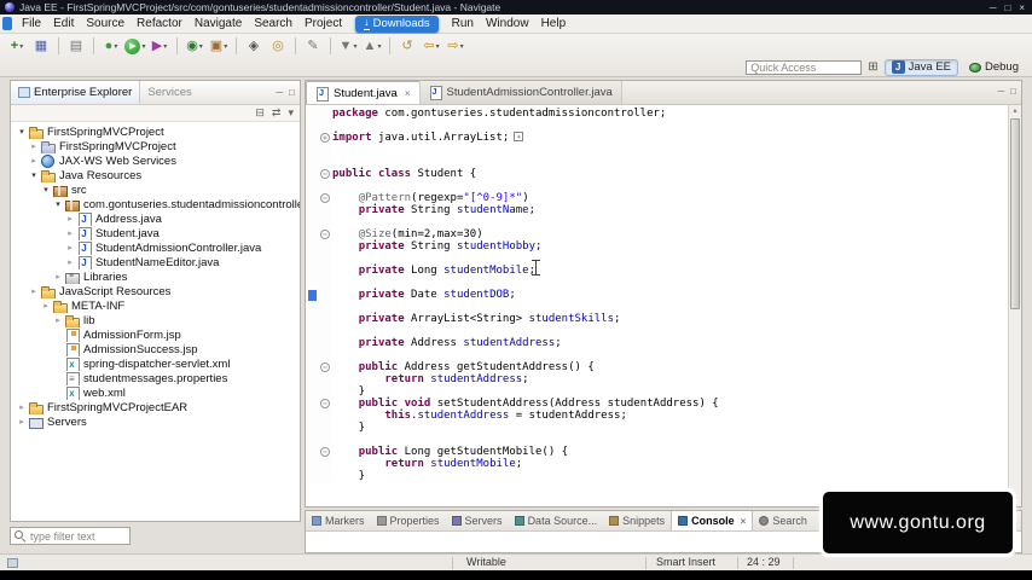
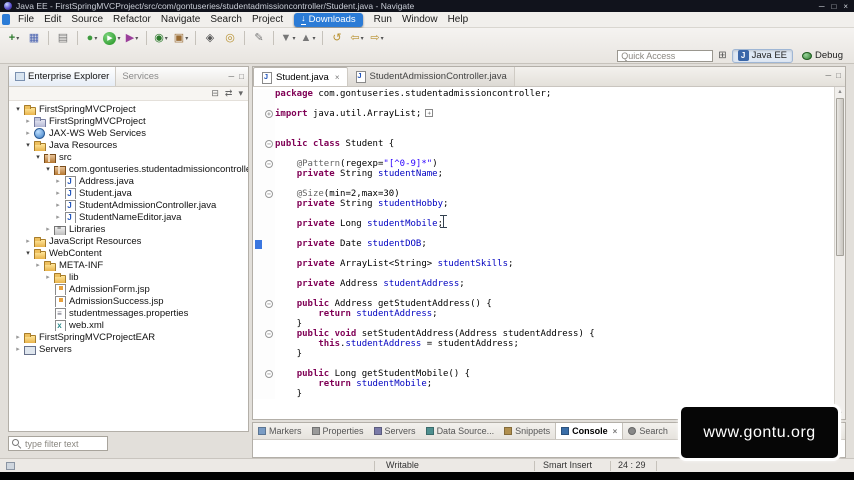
  Java EE - FirstSpringMVCProject/src/com/gontuseries/studentadmissioncontroller/Student.java - Navigate
  ─
  □
  ×
  File
  Edit
  Source
  Refactor
  Navigate
  Search
  Project
  ↓
  Downloads
  Run
  Window
  Help
  +
  ▦
  ▤
  ●
  ▶
  ◉
  ▣
  ◈
  ◎
  ✎
  ▼
  ▲
  ↺
  ⇦
  ⇨
  Quick Access
  ⊞
  Java EE
  Debug
  Enterprise Explorer
  Services
  ─
  □
  ⊟
  ⇄
  ▾
  FirstSpringMVCProject
  FirstSpringMVCProject
  JAX-WS Web Services
  Java Resources
  src
  com.gontuseries.studentadmissioncontroll
  Address.java
  Student.java
  StudentAdmissionController.java
  StudentNameEditor.java
  Libraries
  JavaScript Resources
+ WebContent
  META-INF
  lib
  AdmissionForm.jsp
  AdmissionSuccess.jsp
- spring-dispatcher-servlet.xml
  studentmessages.properties
  web.xml
  FirstSpringMVCProjectEAR
  Servers
  type filter text
  Student.java
  ×
  StudentAdmissionController.java
  ─
  □
  package com.gontuseries.studentadmissioncontroller;
  +
  import java.util.ArrayList;
  −
  public class Student {
  −
  @Pattern(regexp="[^0-9]*")
  private String studentName;
  −
  @Size(min=2,max=30)
  private String studentHobby;
  private Long studentMobile
  private Date studentDOB;
  private ArrayList<String> studentSkills;
  private Address studentAddress;
  −
  public Address getStudentAddress() {
  return studentAddress;
  }
  −
  public void setStudentAddress(Address studentAddress) {
  this.studentAddress = studentAddress;
  }
  −
  public Long getStudentMobile() {
  return studentMobile;
  }
  Markers
  Properties
  Servers
  Data Source...
  Snippets
  Console
  ×
  Search
  Writable
  Smart Insert
  24 : 29
  www.gontu.org
